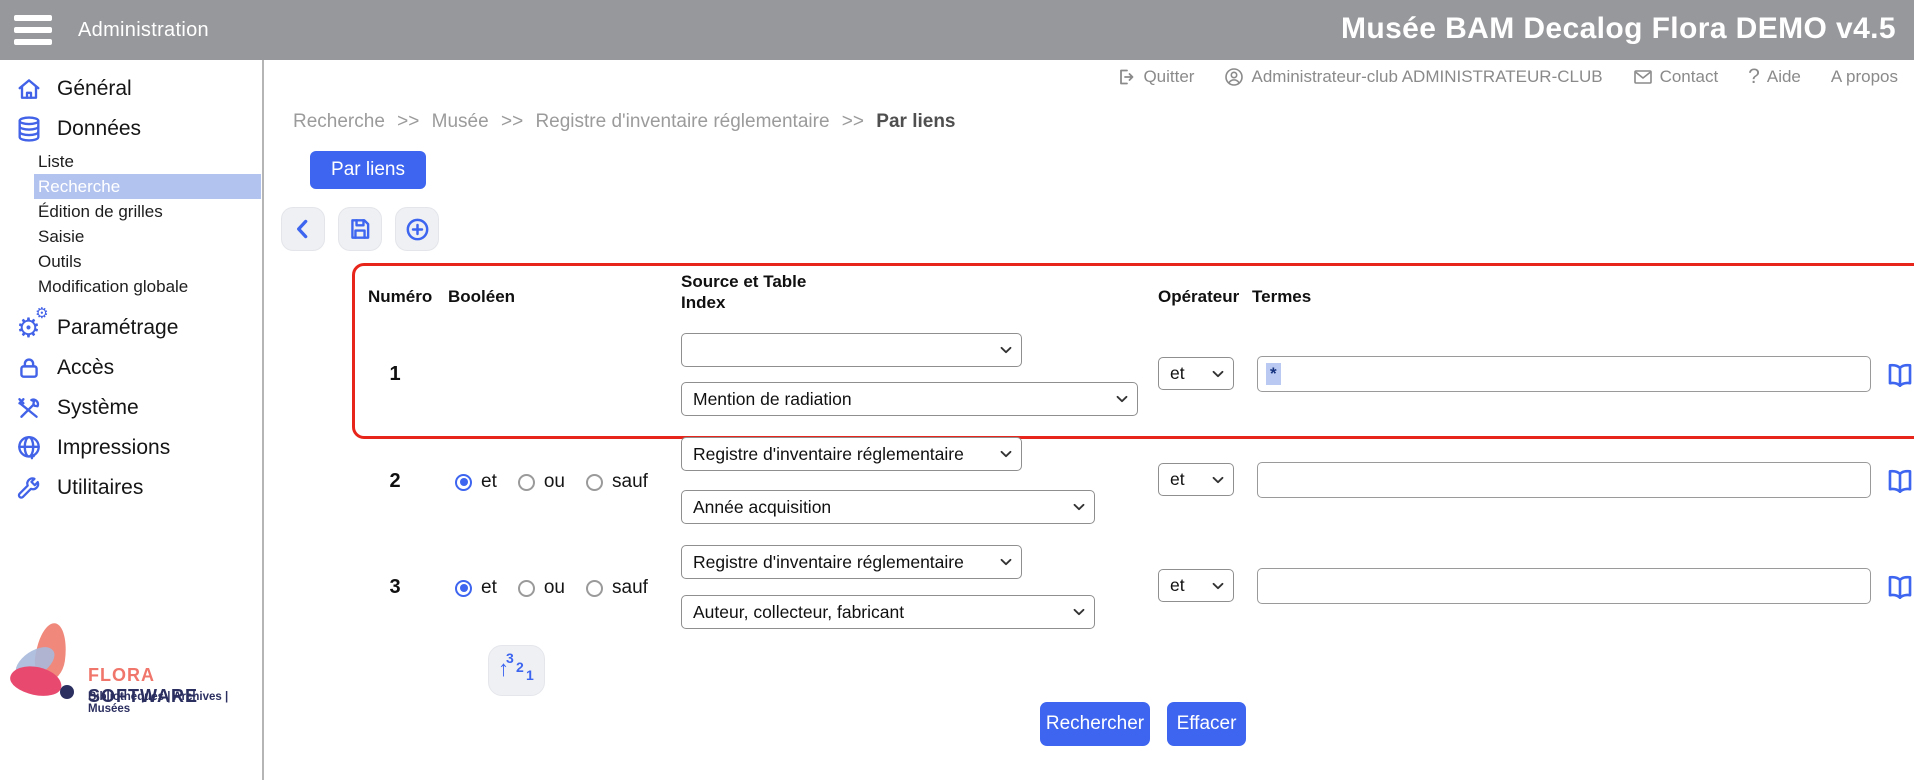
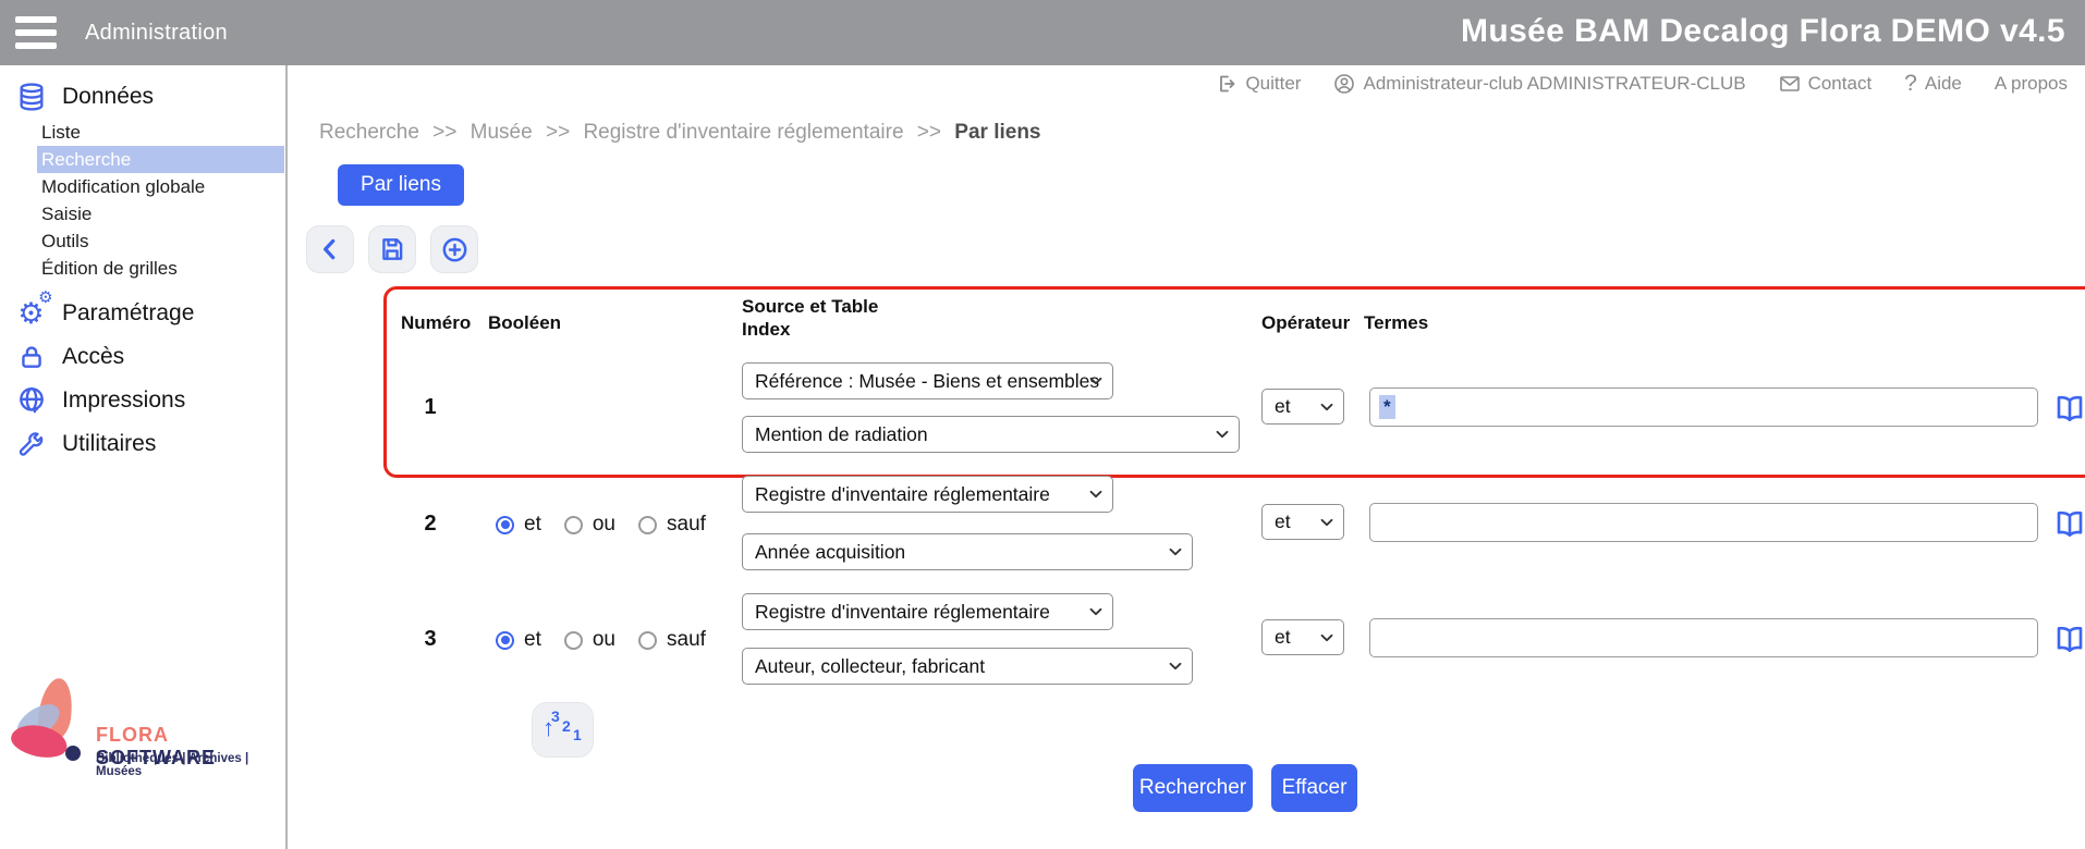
  Administration
  Musée BAM Decalog Flora DEMO v4.5
- Général
  Données
  Liste
  Recherche
- Édition de grilles
+ Modification globale
  Saisie
  Outils
- Modification globale
+ Édition de grilles
  ⚙
  ⚙
  Paramétrage
  Accès
- Système
  Impressions
  Utilitaires
  FLORA SOFTWARE
  Bibliothèques | Archives | Musées
  Quitter
  Administrateur-club ADMINISTRATEUR-CLUB
  Contact
  ?
  Aide
  A propos
  Recherche >> Musée >> Registre d'inventaire réglementaire >> Par liens
  Par liens
  Numéro
  Booléen
  Source et Table
  Index
  Opérateur
  Termes
  1
+ Référence : Musée - Biens et ensembles
  Mention de radiation
  et
  *
  2
  et
  ou
  sauf
  Registre d'inventaire réglementaire
  Année acquisition
  et
  3
  et
  ou
  sauf
  Registre d'inventaire réglementaire
  Auteur, collecteur, fabricant
  et
  3
  2
  1
  ↑
  Rechercher
  Effacer
